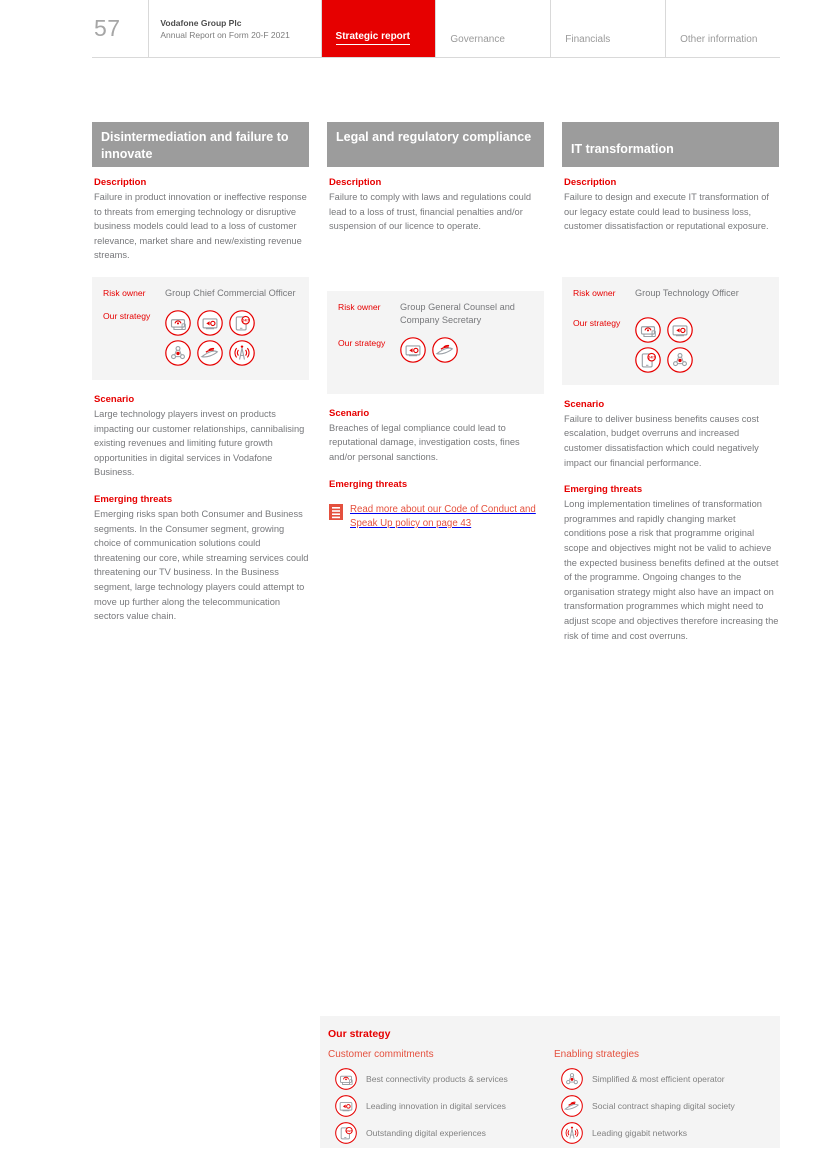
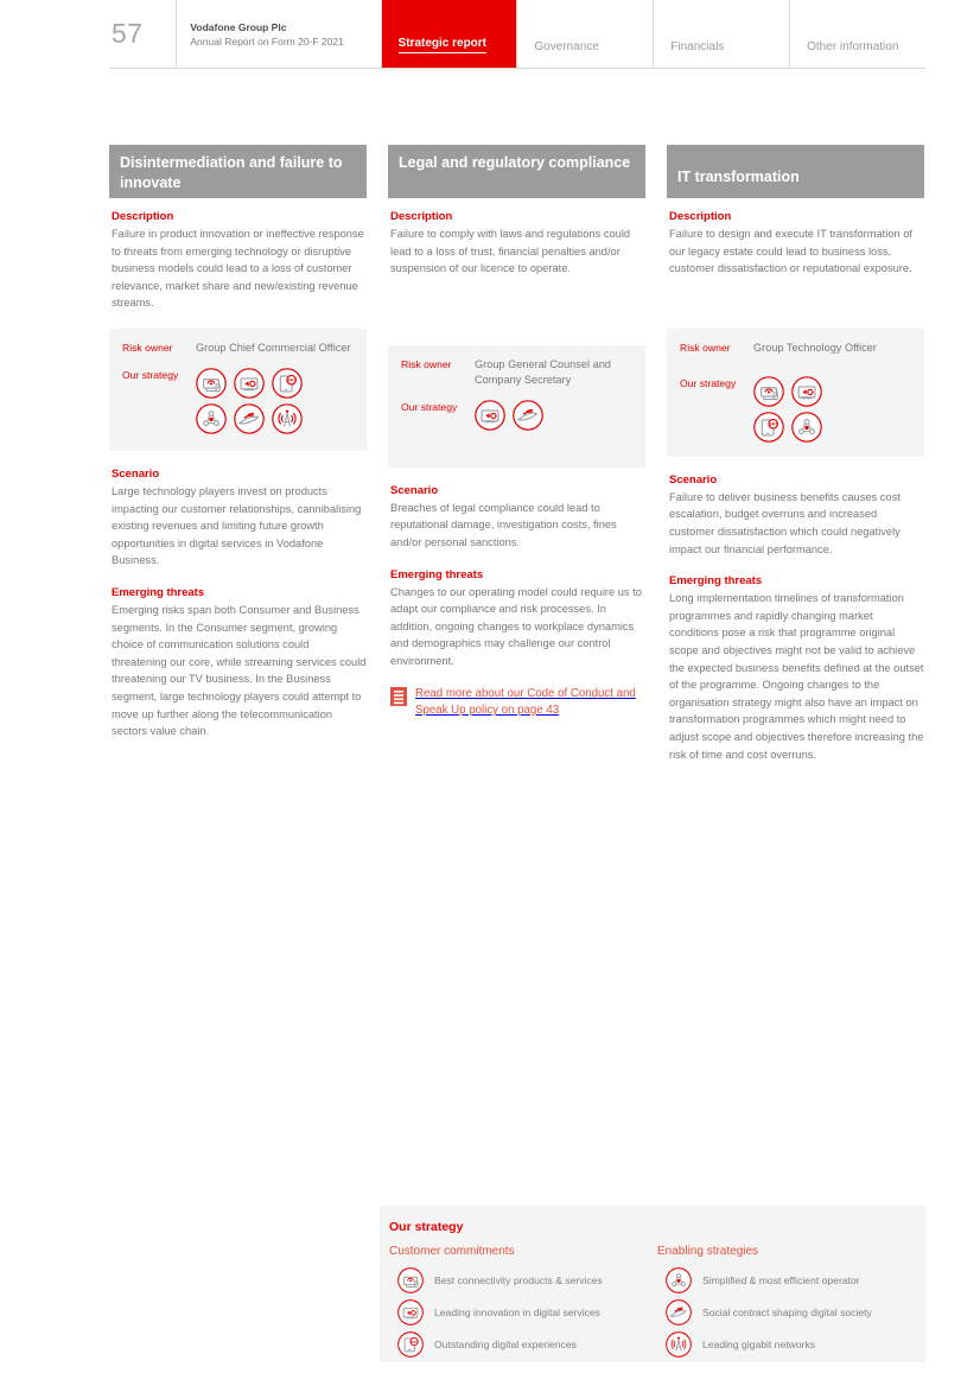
  57
  Vodafone Group Plc
  Annual Report on Form 20-F 2021
  Strategic report
  Governance
  Financials
  Other information
  Disintermediation and failure to innovate
  Description
  Failure in product innovation or ineffective response to threats from emerging technology or disruptive business models could lead to a loss of customer relevance, market share and new/existing revenue streams.
  Risk owner
  Group Chief Commercial Officer
  Our strategy
  Scenario
  Large technology players invest on products impacting our customer relationships, cannibalising existing revenues and limiting future growth opportunities in digital services in Vodafone Business.
  Emerging threats
  Emerging risks span both Consumer and Business segments. In the Consumer segment, growing choice of communication solutions could threatening our core, while streaming services could threatening our TV business. In the Business segment, large technology players could attempt to move up further along the telecommunication sectors value chain.
  Legal and regulatory compliance
  Description
  Failure to comply with laws and regulations could lead to a loss of trust, financial penalties and/or suspension of our licence to operate.
  Risk owner
  Group General Counsel and Company Secretary
  Our strategy
  Scenario
  Breaches of legal compliance could lead to reputational damage, investigation costs, fines and/or personal sanctions.
  Emerging threats
+ Changes to our operating model could require us to adapt our compliance and risk processes. In addition, ongoing changes to workplace dynamics and demographics may challenge our control environment.
  Read more about our Code of Conduct and Speak Up policy on page 43
  IT transformation
  Description
  Failure to design and execute IT transformation of our legacy estate could lead to business loss, customer dissatisfaction or reputational exposure.
  Risk owner
  Group Technology Officer
  Our strategy
  Scenario
  Failure to deliver business benefits causes cost escalation, budget overruns and increased customer dissatisfaction which could negatively impact our financial performance.
  Emerging threats
  Long implementation timelines of transformation programmes and rapidly changing market conditions pose a risk that programme original scope and objectives might not be valid to achieve the expected business benefits defined at the outset of the programme. Ongoing changes to the organisation strategy might also have an impact on transformation programmes which might need to adjust scope and objectives therefore increasing the risk of time and cost overruns.
  Our strategy
  Customer commitments
  Best connectivity products & services
  Leading innovation in digital services
  Outstanding digital experiences
  Enabling strategies
  Simplified & most efficient operator
  Social contract shaping digital society
  Leading gigabit networks
